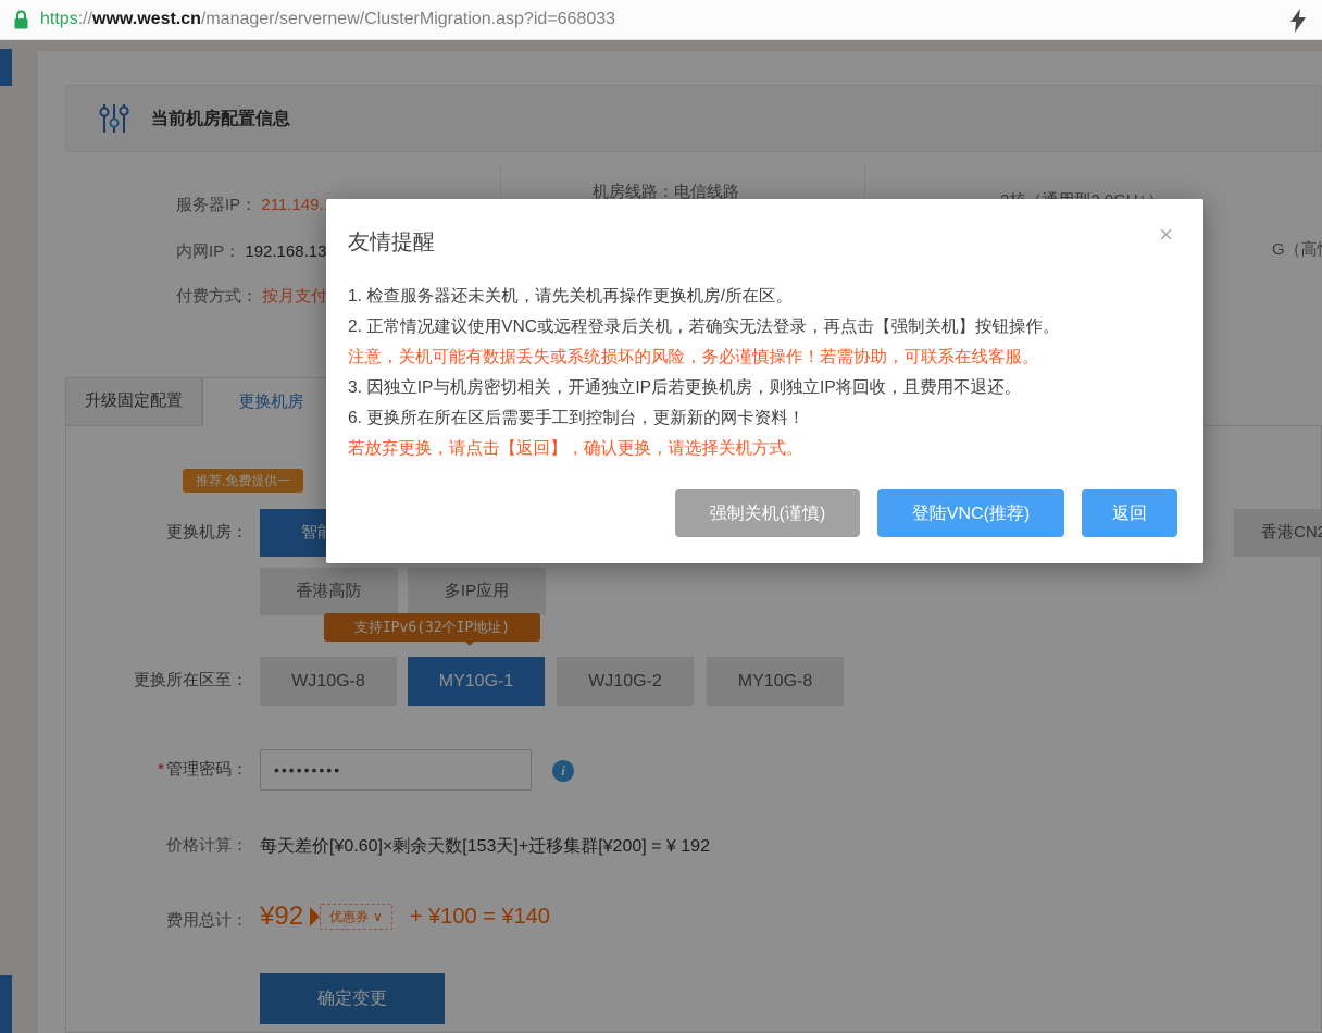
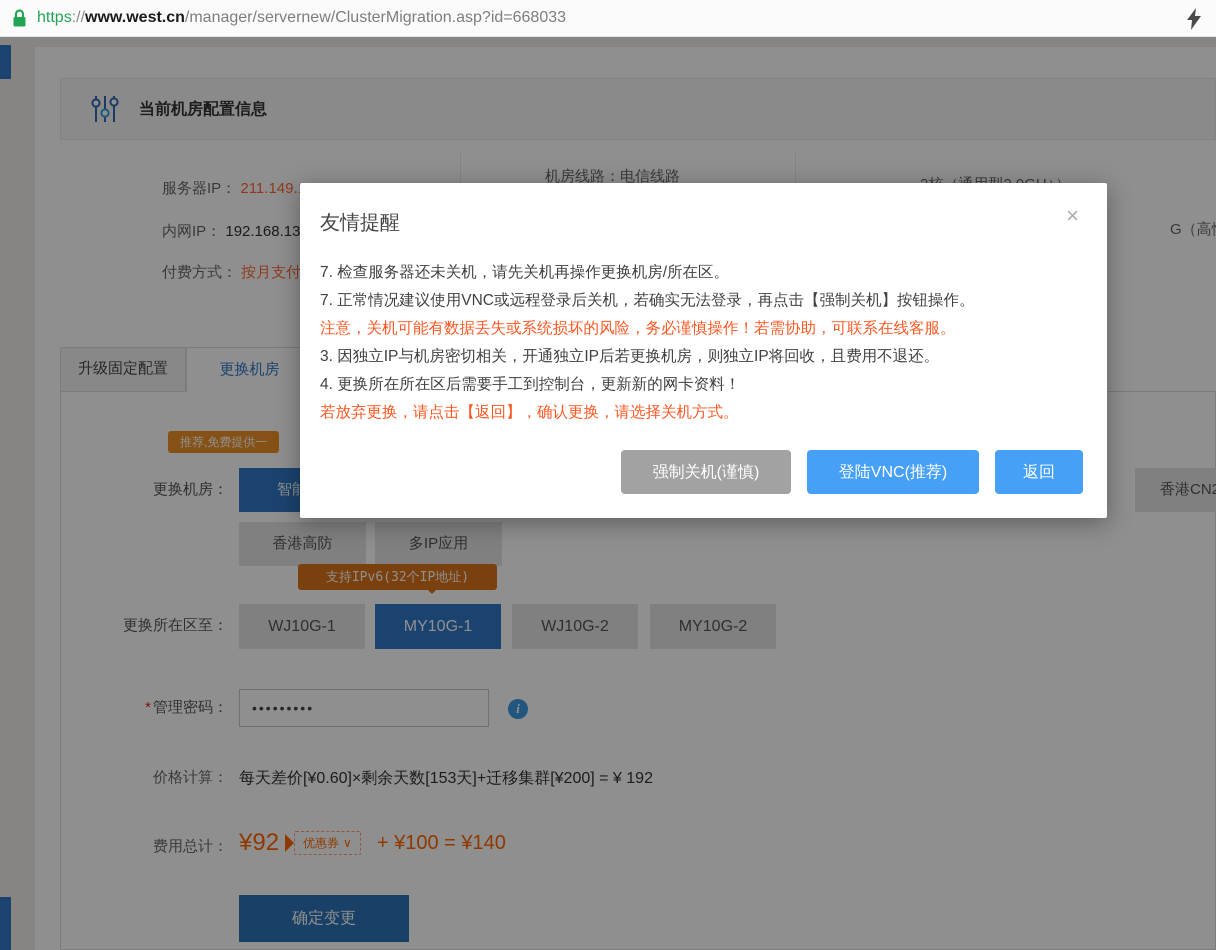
  https://www.west.cn/manager/servernew/ClusterMigration.asp?id=668033
  当前机房配置信息
  内网IP： 192.168.13
  付费方式： 按月支付
  机房线路：电信线路
  升级固定配置
  更换机房
  推荐,免费提供一
  更换机房：
  香港高防
  多IP应用
  香港CN
  支持IPv6(32个IP地址)
  更换所在区至：
- WJ10G-8
+ WJ10G-1
  MY10G-1
  WJ10G-2
- MY10G-8
+ MY10G-2
  *管理密码：
  •••••••••
  i
  价格计算：
  每天差价[¥0.60]×剩余天数[153天]+迁移集群[¥200] = ¥ 192
  费用总计：
  ¥92
  优惠券
  ∨
  + ¥100 = ¥140
  确定变更
  友情提醒
  ×
- 1. 检查服务器还未关机，请先关机再操作更换机房/所在区。
+ 7. 检查服务器还未关机，请先关机再操作更换机房/所在区。
- 2. 正常情况建议使用VNC或远程登录后关机，若确实无法登录，再点击【强制关机】按钮操作。
+ 7. 正常情况建议使用VNC或远程登录后关机，若确实无法登录，再点击【强制关机】按钮操作。
  注意，关机可能有数据丢失或系统损坏的风险，务必谨慎操作！若需协助，可联系在线客服。
  3. 因独立IP与机房密切相关，开通独立IP后若更换机房，则独立IP将回收，且费用不退还。
- 6. 更换所在所在区后需要手工到控制台，更新新的网卡资料！
+ 4. 更换所在所在区后需要手工到控制台，更新新的网卡资料！
  若放弃更换，请点击【返回】，确认更换，请选择关机方式。
  强制关机(谨慎)
  登陆VNC(推荐)
  返回
